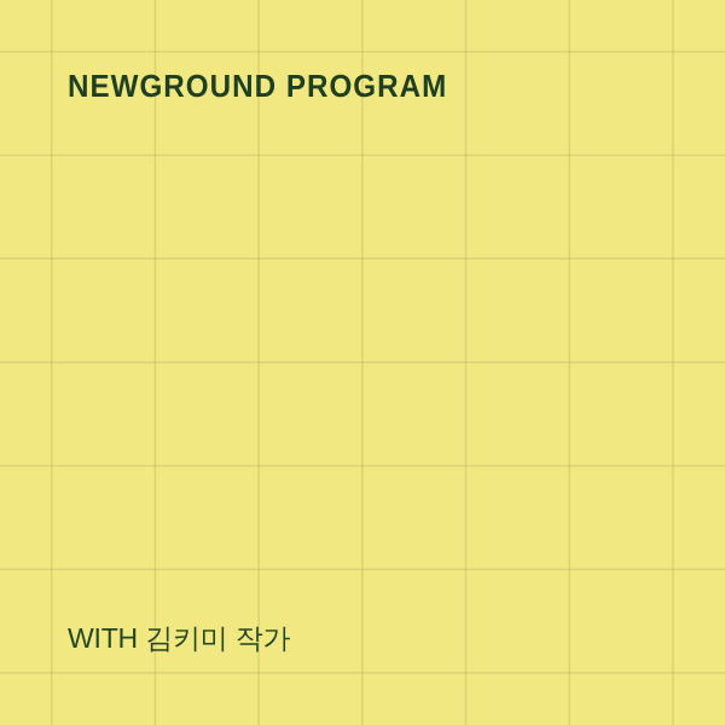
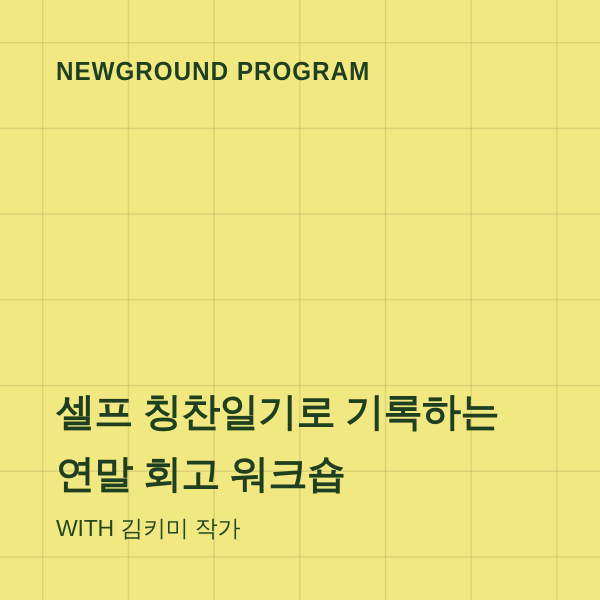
  NEWGROUND PROGRAM
+ 셀프 칭찬일기로 기록하는
+ 연말 회고 워크숍
  WITH 김키미 작가
